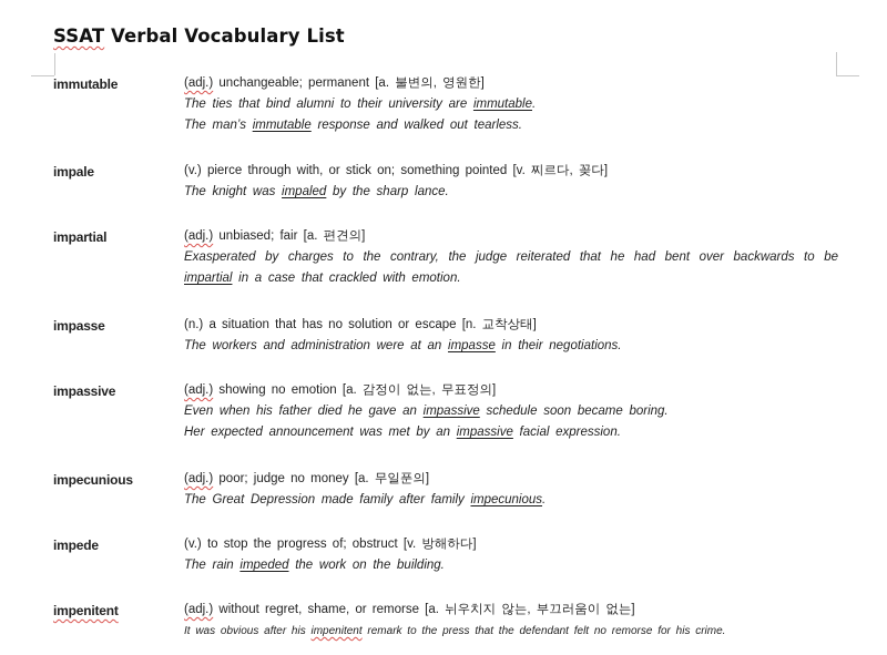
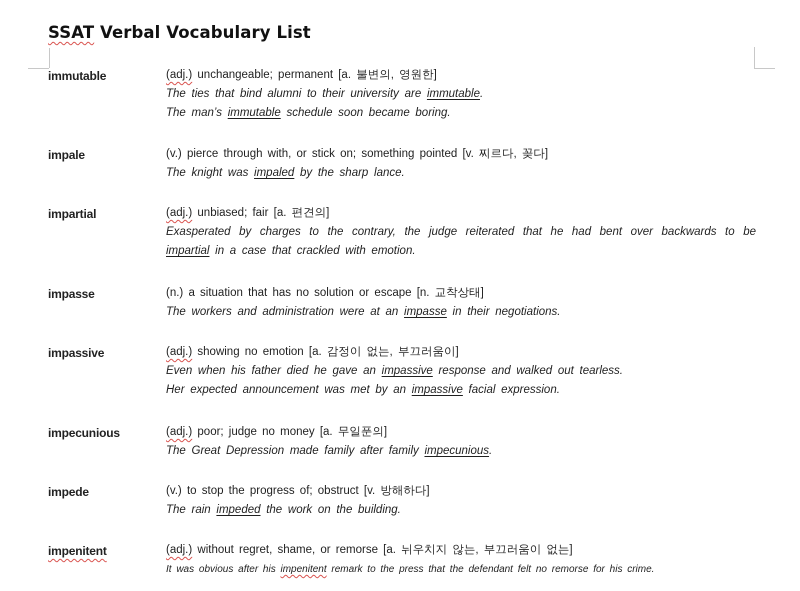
  SSAT Verbal Vocabulary List
  immutable
  (adj.) unchangeable; permanent [a. 불변의, 영원한]
  The ties that bind alumni to their university are immutable.
- The man’s immutable response and walked out tearless.
+ The man’s immutable schedule soon became boring.
  impale
  (v.) pierce through with, or stick on; something pointed [v. 찌르다, 꽂다]
  The knight was impaled by the sharp lance.
  impartial
  (adj.) unbiased; fair [a. 편견의]
  Exasperated by charges to the contrary, the judge reiterated that he had bent over backwards to be impartial in a case that crackled with emotion.
  impasse
  (n.) a situation that has no solution or escape [n. 교착상태]
  The workers and administration were at an impasse in their negotiations.
  impassive
- (adj.) showing no emotion [a. 감정이 없는, 무표정의]
+ (adj.) showing no emotion [a. 감정이 없는, 부끄러움이]
- Even when his father died he gave an impassive schedule soon became boring.
+ Even when his father died he gave an impassive response and walked out tearless.
  Her expected announcement was met by an impassive facial expression.
  impecunious
  (adj.) poor; judge no money [a. 무일푼의]
  The Great Depression made family after family impecunious.
  impede
  (v.) to stop the progress of; obstruct [v. 방해하다]
  The rain impeded the work on the building.
  impenitent
  (adj.) without regret, shame, or remorse [a. 뉘우치지 않는, 부끄러움이 없는]
  It was obvious after his impenitent remark to the press that the defendant felt no remorse for his crime.
